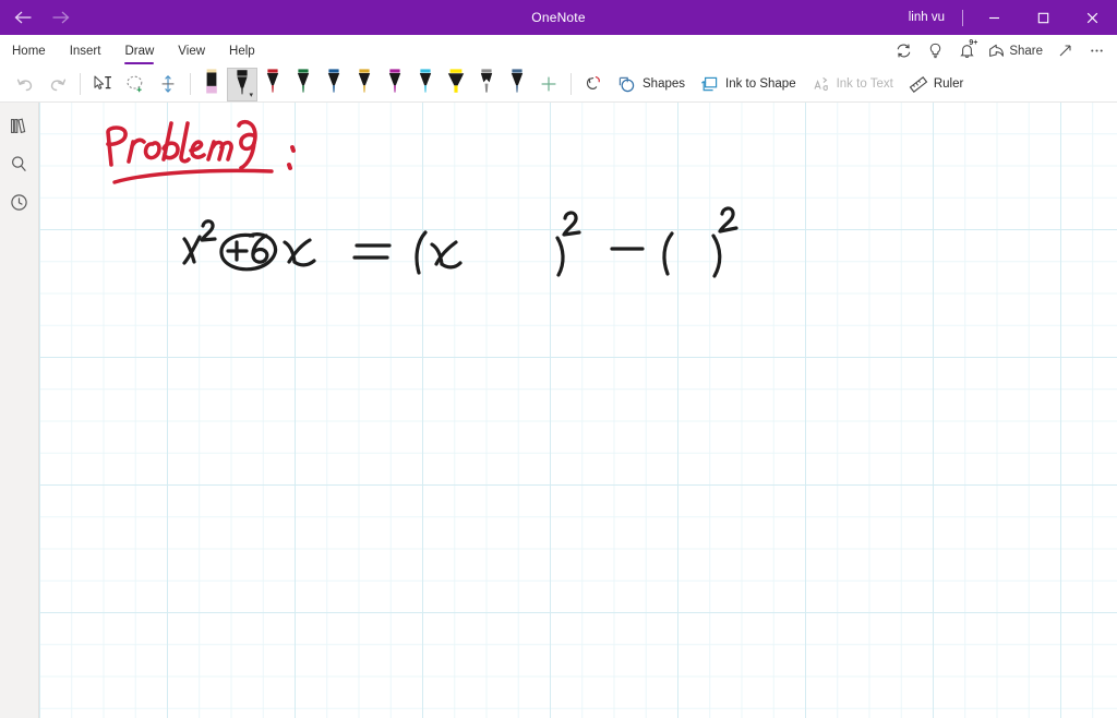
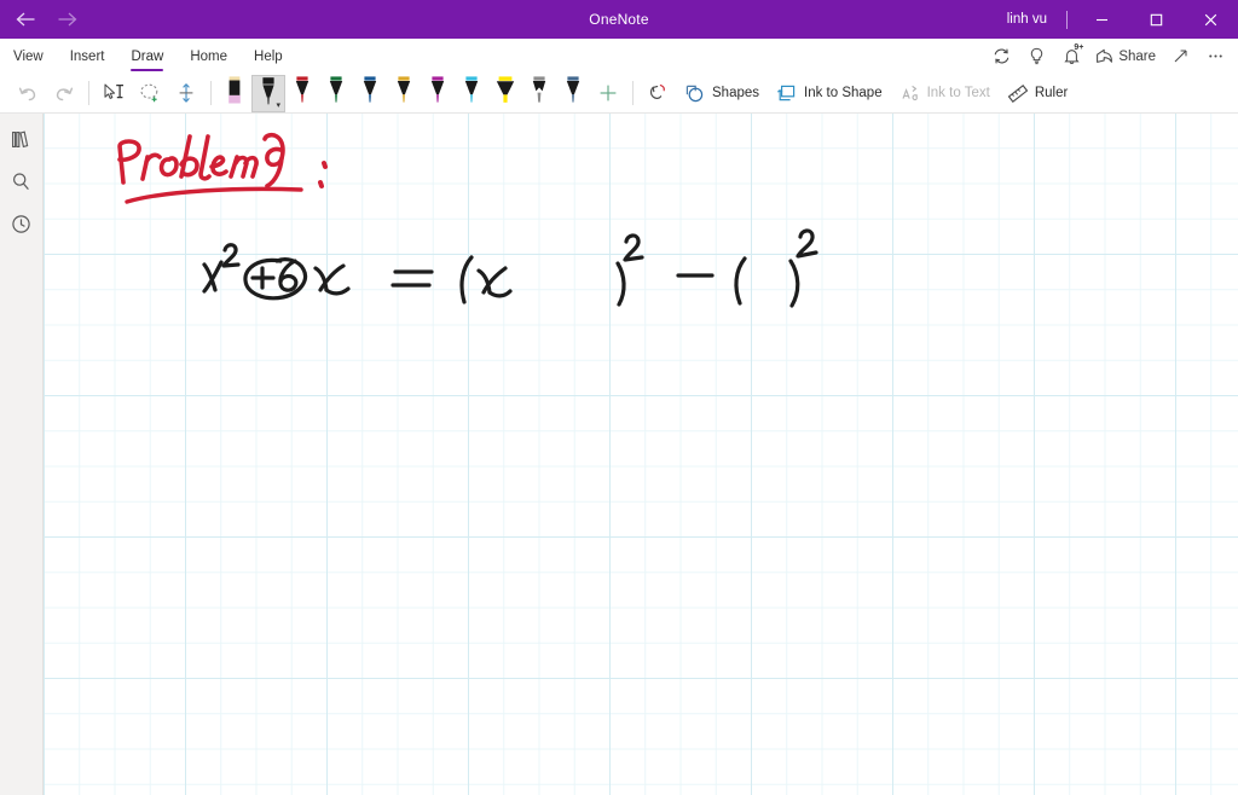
  OneNote
  linh vu
- Home
+ View
  Insert
  Draw
- View
+ Home
  Help
  Share
  Shapes
  Ink to Shape
  Ink to Text
  Ruler
